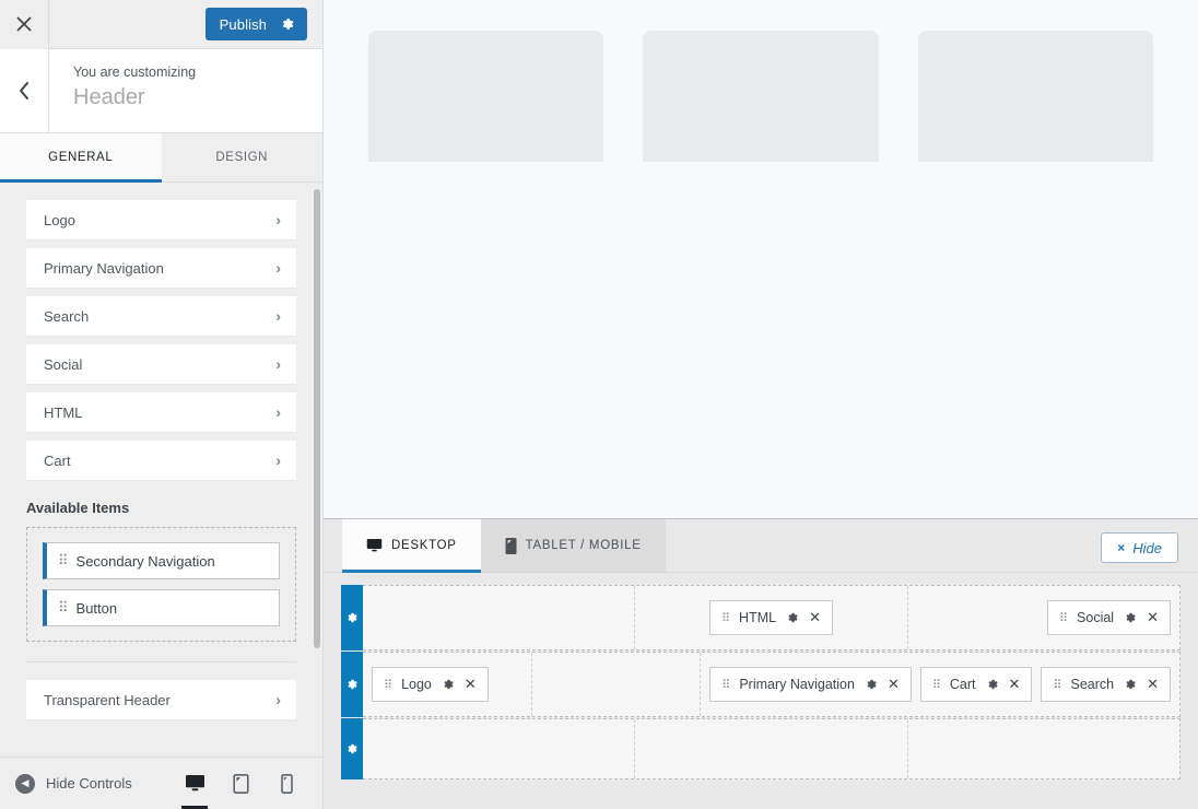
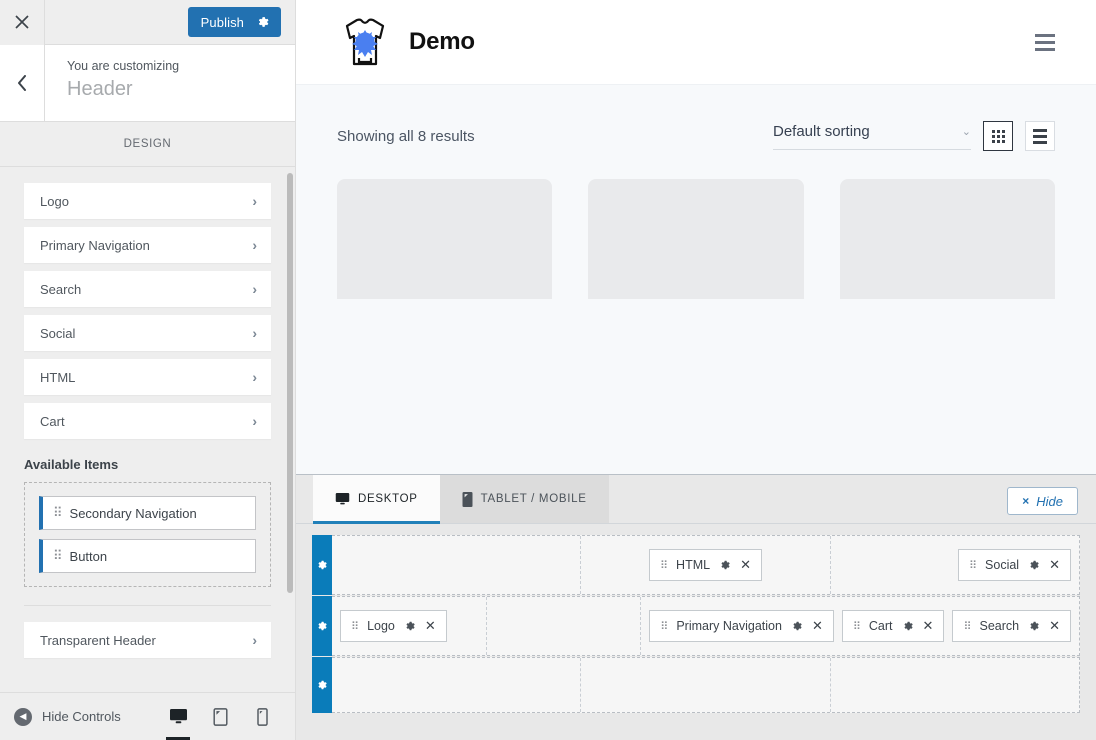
  Publish
  You are customizing
  Header
- GENERAL
  DESIGN
  Logo
  ›
  Primary Navigation
  ›
  Search
  ›
  Social
  ›
  HTML
  ›
  Cart
  ›
  Available Items
  ⠿
  Secondary Navigation
  ⠿
  Button
  Transparent Header
  ›
  ◀
  Hide Controls
+ Demo
+ Showing all 8 results
+ Default sorting
+ ⌄
  DESKTOP
  TABLET / MOBILE
  ×
  Hide
  ⠿
  HTML
  ✕
  ⠿
  Social
  ✕
  ⠿
  Logo
  ✕
  ⠿
  Primary Navigation
  ✕
  ⠿
  Cart
  ✕
  ⠿
  Search
  ✕
